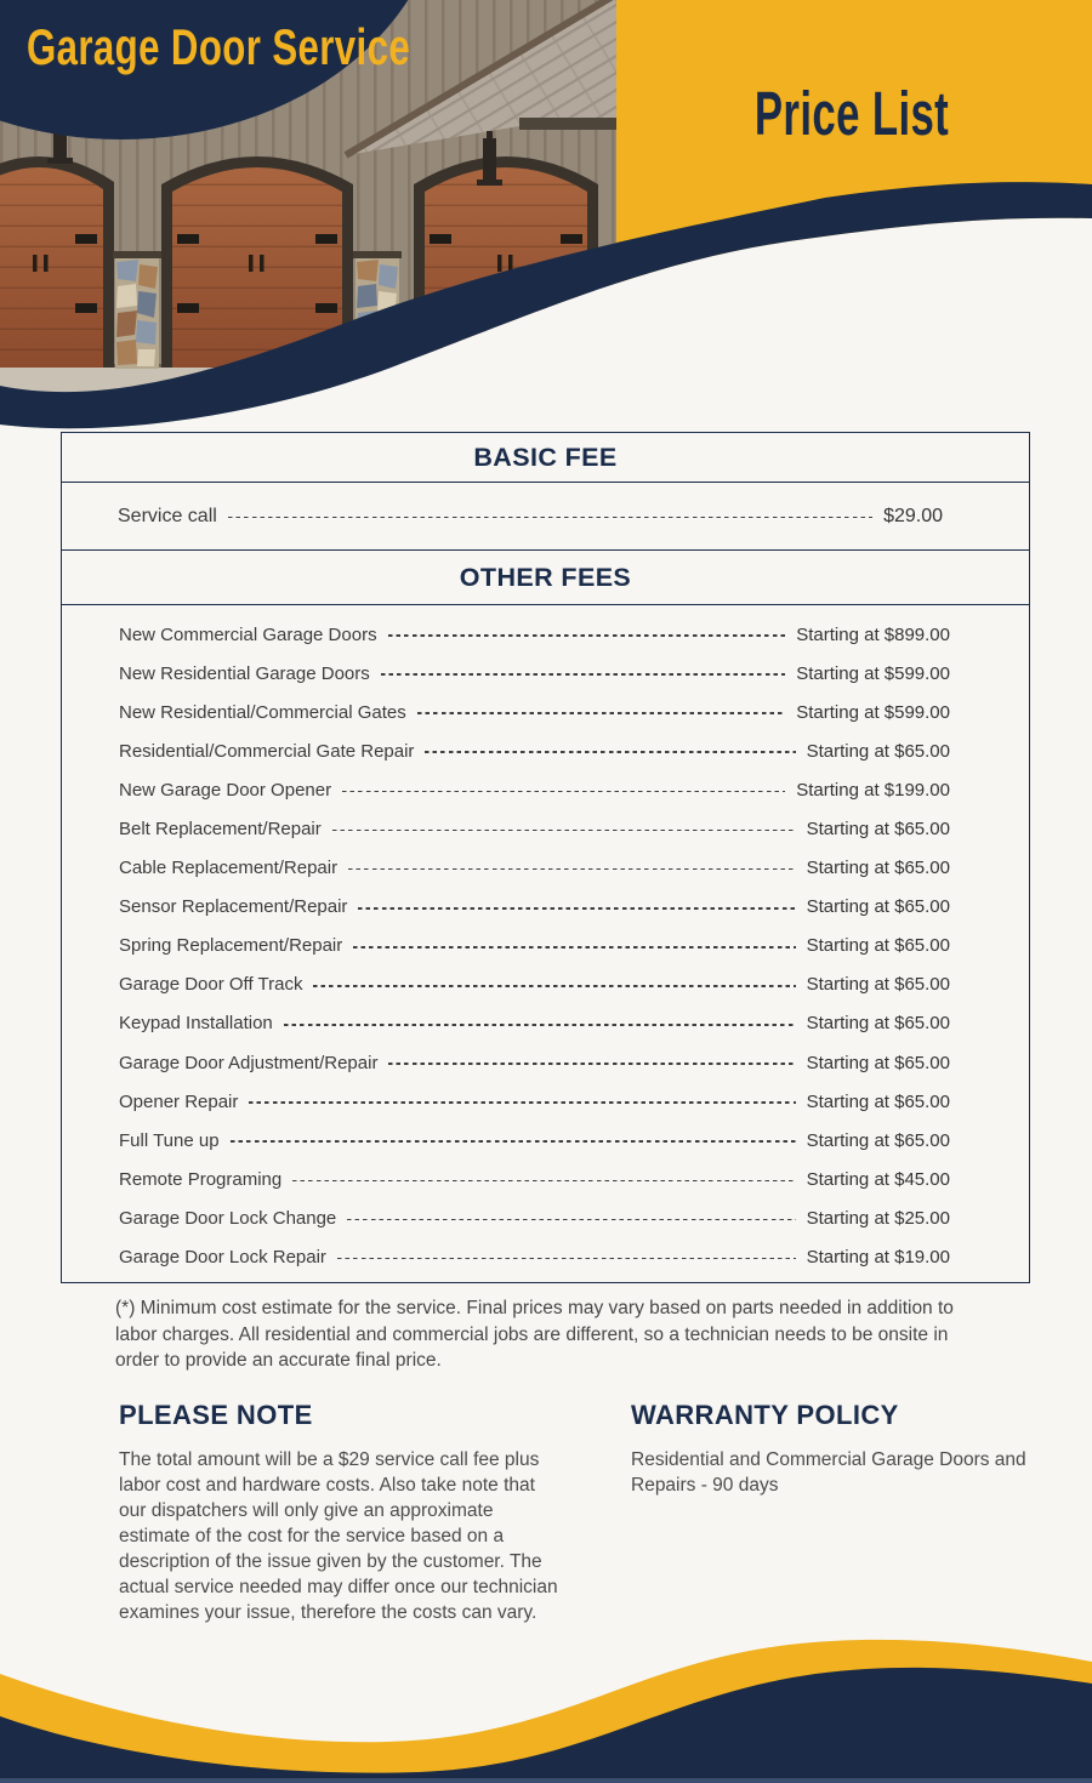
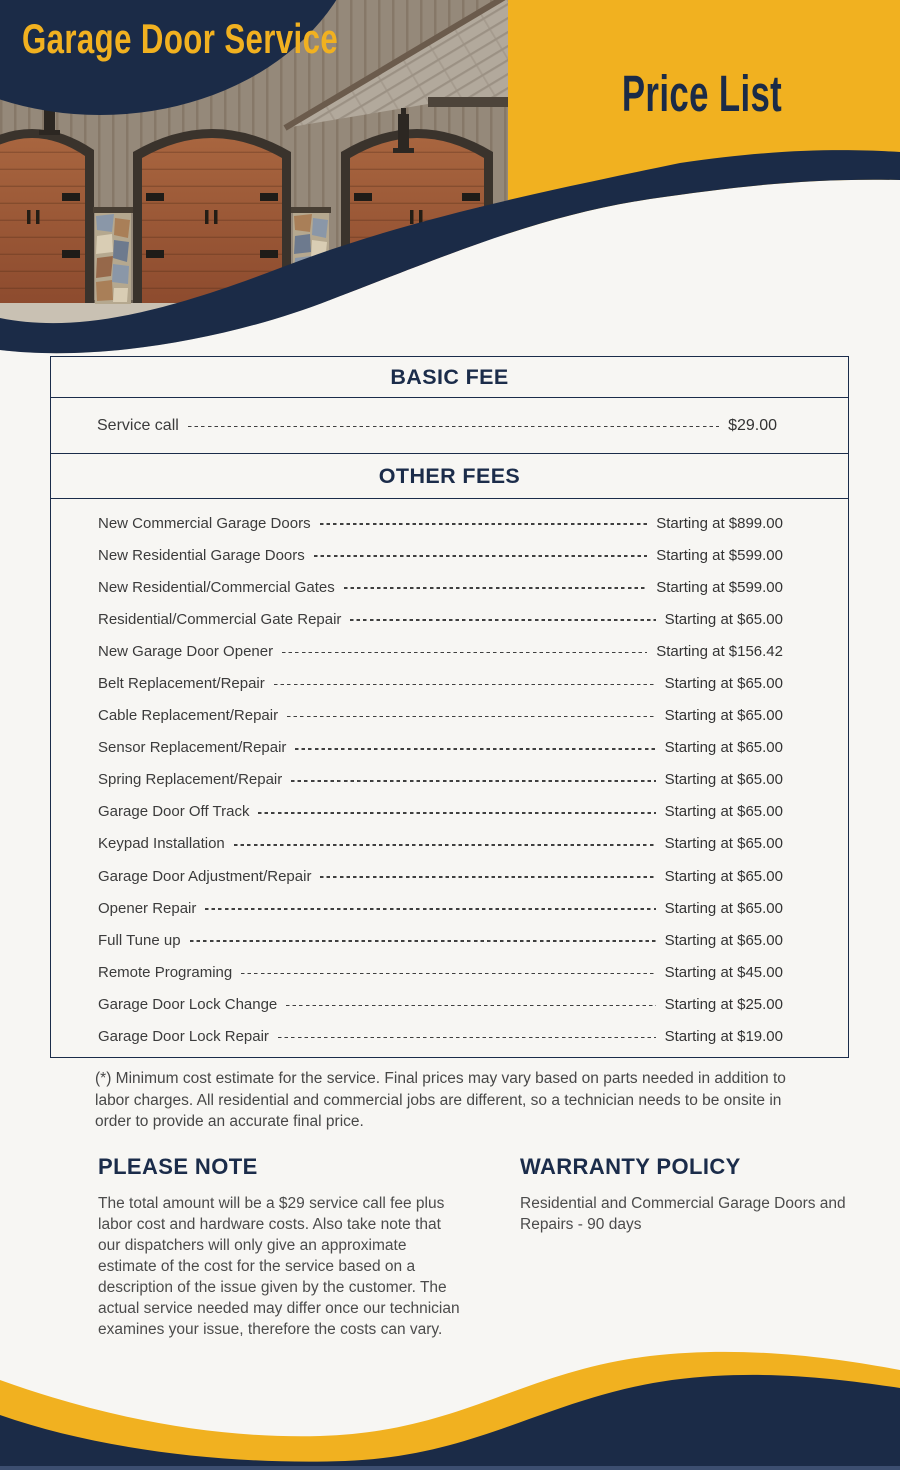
  Garage Door Service
  Price List
  BASIC FEE
  Service call
  $29.00
  OTHER FEES
  New Commercial Garage Doors
  Starting at $899.00
  New Residential Garage Doors
  Starting at $599.00
  New Residential/Commercial Gates
  Starting at $599.00
  Residential/Commercial Gate Repair
  Starting at $65.00
  New Garage Door Opener
- Starting at $199.00
+ Starting at $156.42
  Belt Replacement/Repair
  Starting at $65.00
  Cable Replacement/Repair
  Starting at $65.00
  Sensor Replacement/Repair
  Starting at $65.00
  Spring Replacement/Repair
  Starting at $65.00
  Garage Door Off Track
  Starting at $65.00
  Keypad Installation
  Starting at $65.00
  Garage Door Adjustment/Repair
  Starting at $65.00
  Opener Repair
  Starting at $65.00
  Full Tune up
  Starting at $65.00
  Remote Programing
  Starting at $45.00
  Garage Door Lock Change
  Starting at $25.00
  Garage Door Lock Repair
  Starting at $19.00
  (*) Minimum cost estimate for the service. Final prices may vary based on parts needed in addition to labor charges. All residential and commercial jobs are different, so a technician needs to be onsite in order to provide an accurate final price.
  PLEASE NOTE
  The total amount will be a $29 service call fee plus labor cost and hardware costs. Also take note that our dispatchers will only give an approximate estimate of the cost for the service based on a description of the issue given by the customer. The actual service needed may differ once our technician examines your issue, therefore the costs can vary.
  WARRANTY POLICY
  Residential and Commercial Garage Doors and Repairs - 90 days
